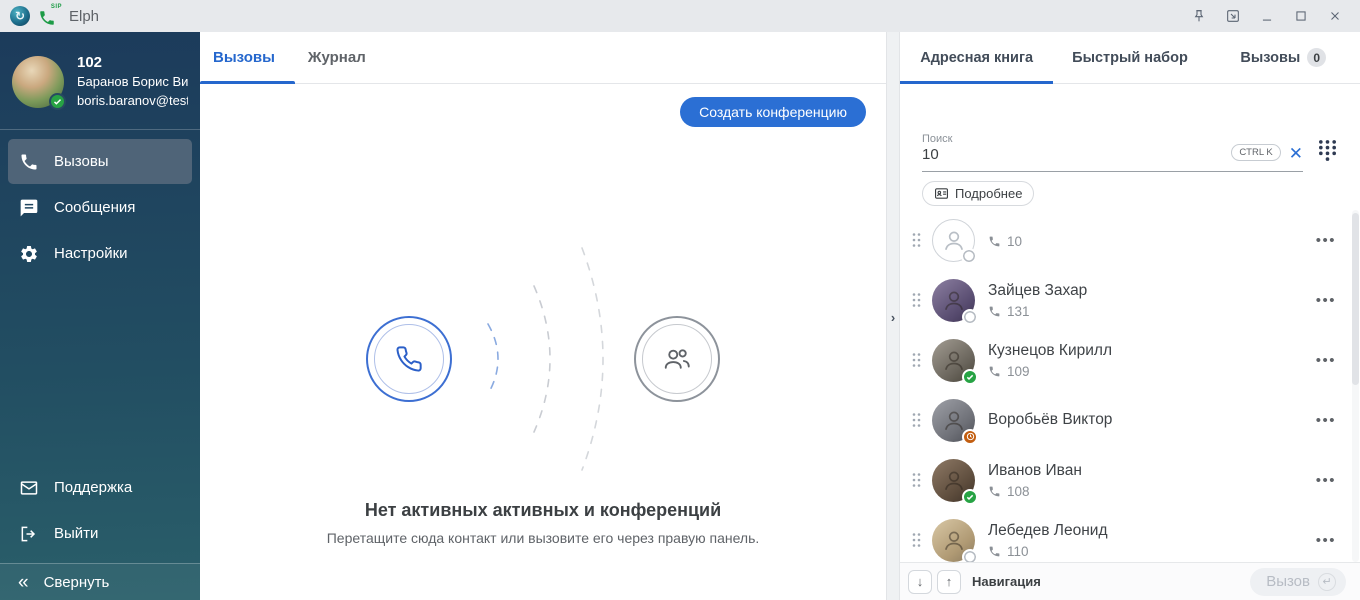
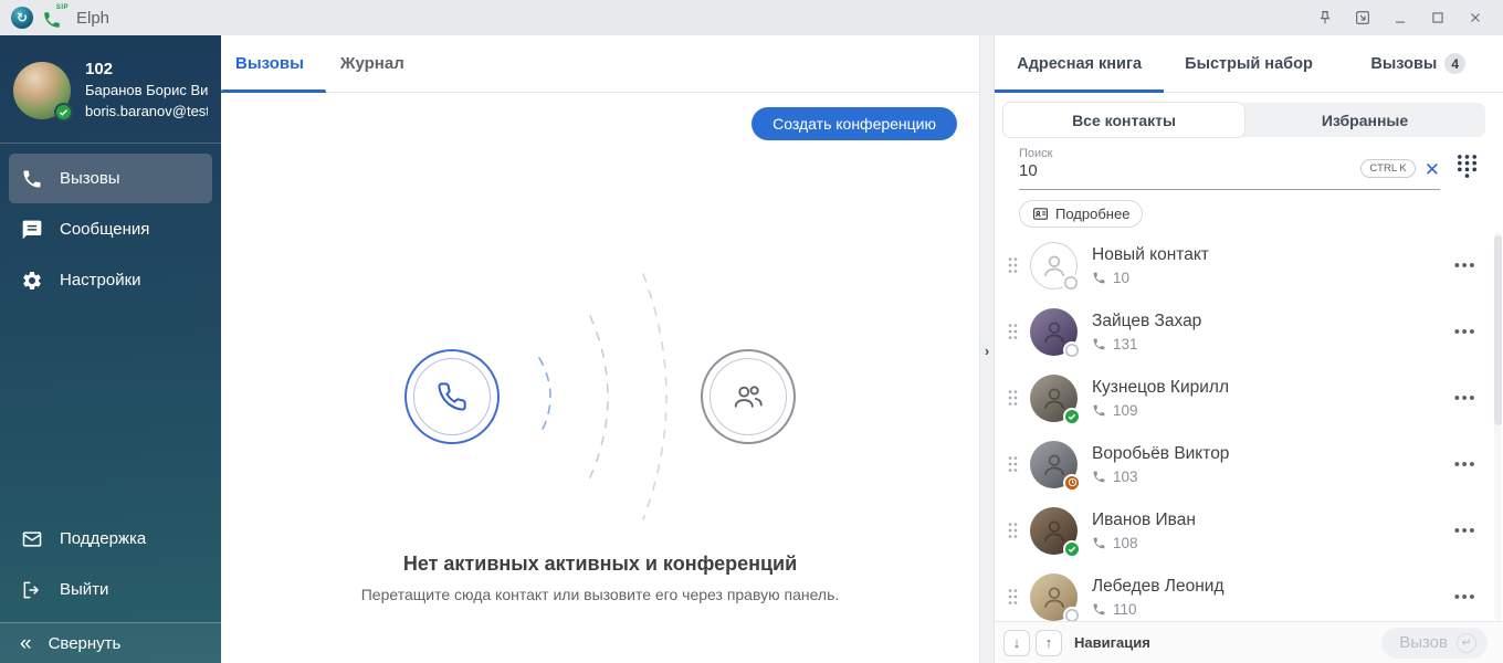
  ↻
  Elph
  102
  Баранов Борис Ви
  boris.baranov@tes
  Вызовы
  Сообщения
  Настройки
  Поддержка
  Выйти
  «
  Свернуть
  Вызовы
  Журнал
  Создать конференцию
  Нет активных активных и конференций
  Перетащите сюда контакт или вызовите его через правую панель.
  ›
  Адресная книга
  Быстрый набор
  Вызовы
- 0
+ 4
+ Все контакты
+ Избранные
  Поиск
  10
  CTRL K
  ✕
  Подробнее
+ Новый контакт
  10
  •••
  Зайцев Захар
  131
  •••
  Кузнецов Кирилл
  109
  •••
  Воробьёв Виктор
+ 103
  •••
  Иванов Иван
  108
  •••
  Лебедев Леонид
  110
  •••
  ↓
  ↑
  Навигация
  Вызов
  ↵
